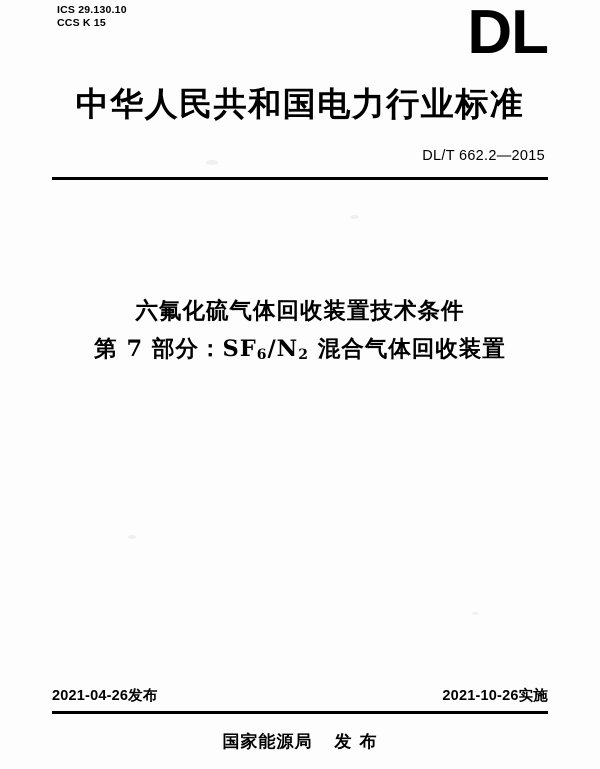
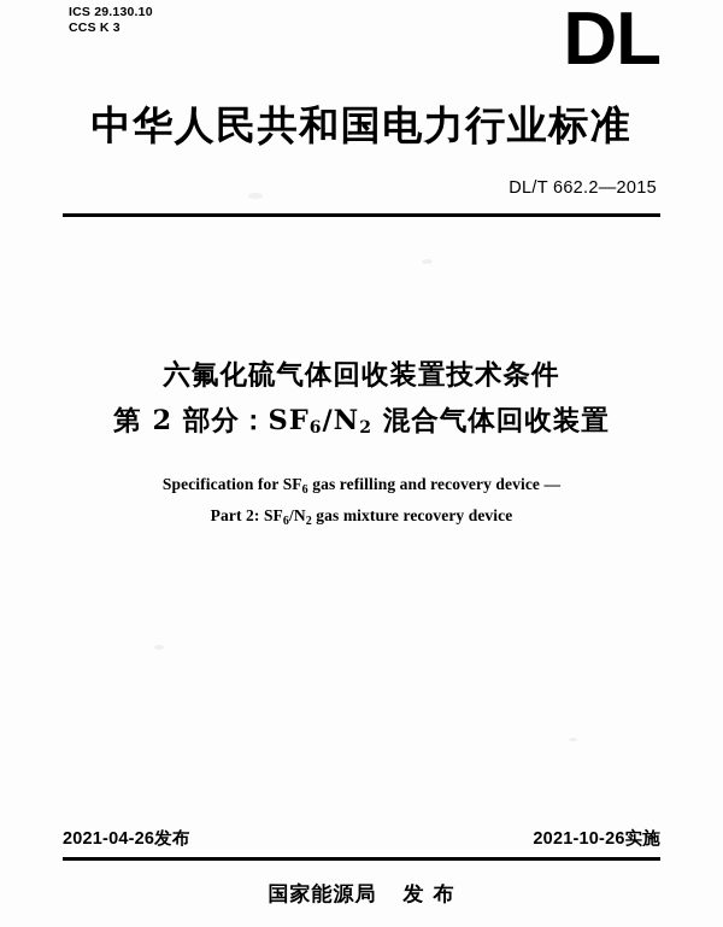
  ICS 29.130.10
- CCS K 15
+ CCS K 3
  DL
  中华人民共和国电力行业标准
  DL/T 662.2—2015
  六氟化硫气体回收装置技术条件
- 第 7 部分：SF6/N2 混合气体回收装置
+ 第 2 部分：SF6/N2 混合气体回收装置
+ Specification for SF6 gas refilling and recovery device —
+ Part 2: SF6/N2 gas mixture recovery device
  2021-04-26发布
  2021-10-26实施
  国家能源局 发 布
